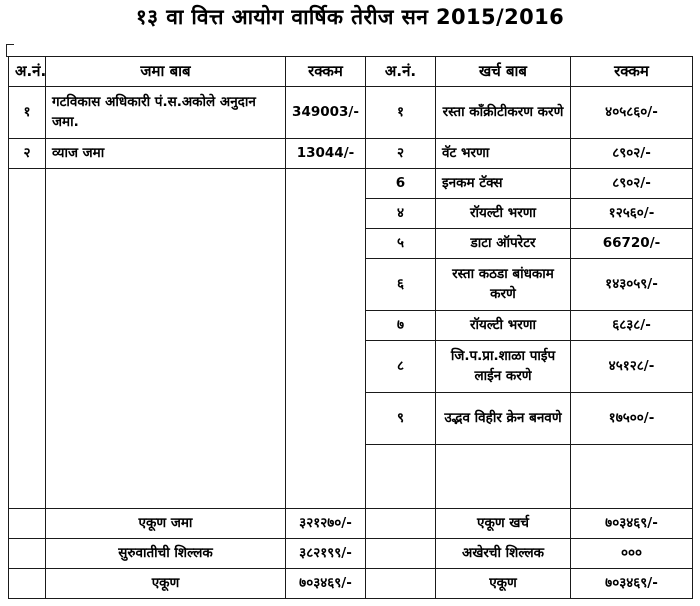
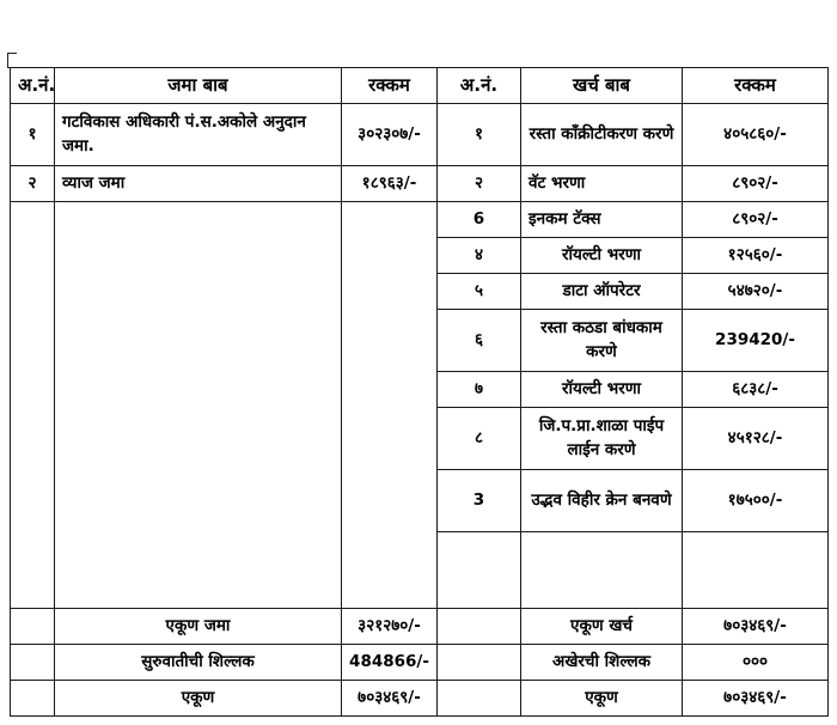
- १३ वा वित्त आयोग वार्षिक तेरीज सन 2015/2016
  अ.नं.	जमा बाब	रक्कम	अ.नं.	खर्च बाब	रक्कम
- १	गटविकास अधिकारी पं.स.अकोले अनुदान जमा.	349003/-	१	रस्ता काँक्रीटीकरण करणे	४०५८६०/-
+ १	गटविकास अधिकारी पं.स.अकोले अनुदान जमा.	३०२३०७/-	१	रस्ता काँक्रीटीकरण करणे	४०५८६०/-
- २	व्याज जमा	13044/-	२	वॅट भरणा	८९०२/-
+ २	व्याज जमा	१८९६३/-	२	वॅट भरणा	८९०२/-
  			6	इनकम टॅक्स	८९०२/-
  ४	रॉयल्टी भरणा	१२५६०/-
- ५	डाटा ऑपरेटर	66720/-
+ ५	डाटा ऑपरेटर	५४७२०/-
- ६	रस्ता कठडा बांधकाम करणे	१४३०५९/-
+ ६	रस्ता कठडा बांधकाम करणे	239420/-
  ७	रॉयल्टी भरणा	६८३८/-
  ८	जि.प.प्रा.शाळा पाईप लाईन करणे	४५१२८/-
- ९	उद्भव विहीर क्रेन बनवणे	१७५००/-
+ 3	उद्भव विहीर क्रेन बनवणे	१७५००/-
  	एकूण जमा	३२१२७०/-		एकूण खर्च	७०३४६९/-
- 	सुरुवातीची शिल्लक	३८२१९९/-		अखेरची शिल्लक	०००
+ 	सुरुवातीची शिल्लक	484866/-		अखेरची शिल्लक	०००
  	एकूण	७०३४६९/-		एकूण	७०३४६९/-
